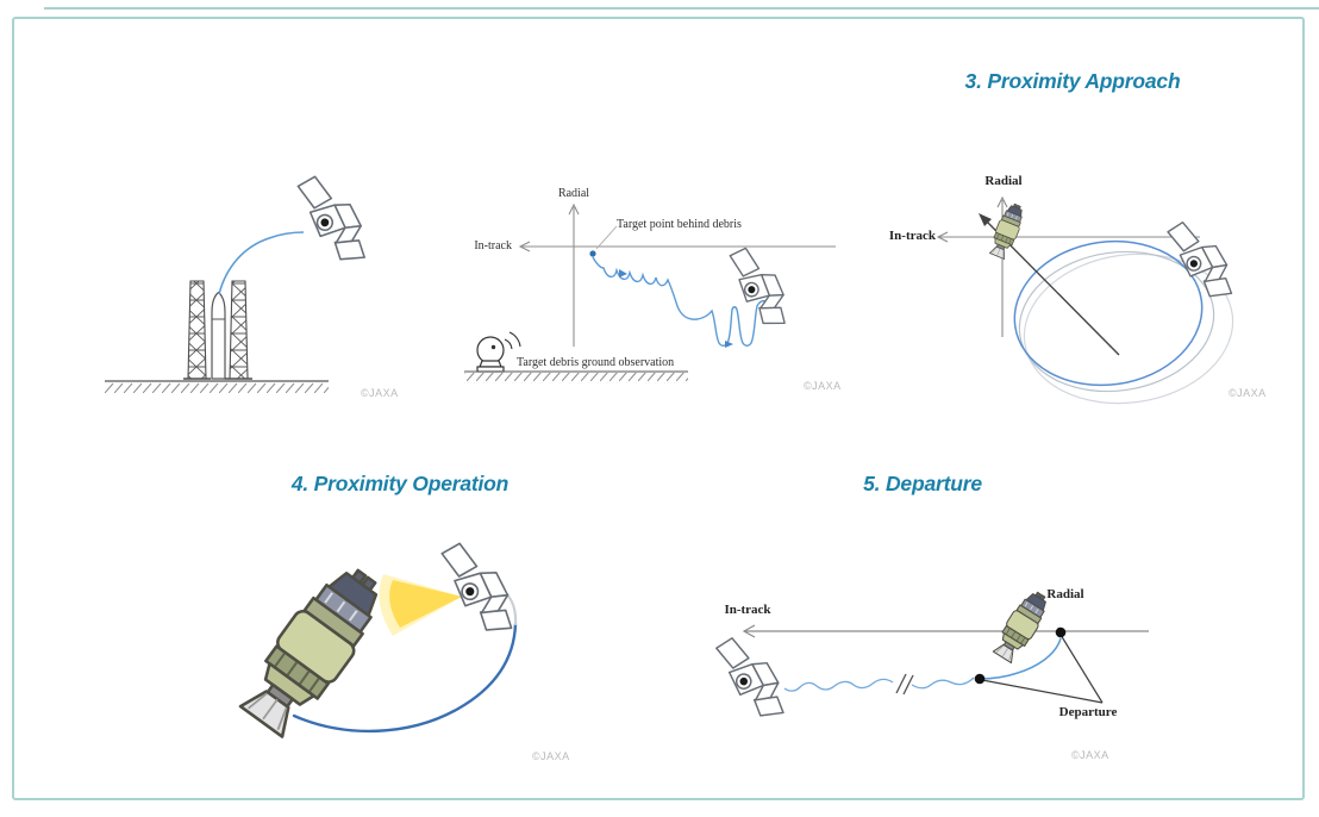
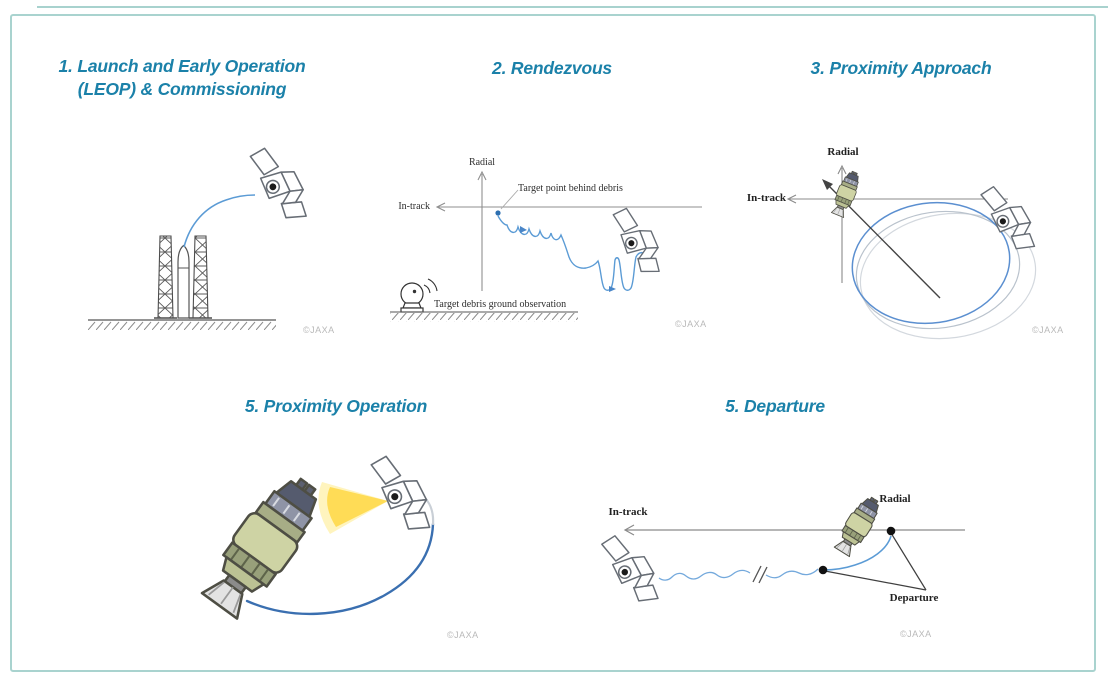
+ 1. Launch and Early Operation
+ (LEOP) & Commissioning
+ 2. Rendezvous
  3. Proximity Approach
- 4. Proximity Operation
+ 5. Proximity Operation
  5. Departure
  Radial
  In-track
  Target point behind debris
  Target debris ground observation
  Radial
  In-track
  Radial
  In-track
  Departure
  ©JAXA
  ©JAXA
  ©JAXA
  ©JAXA
  ©JAXA
